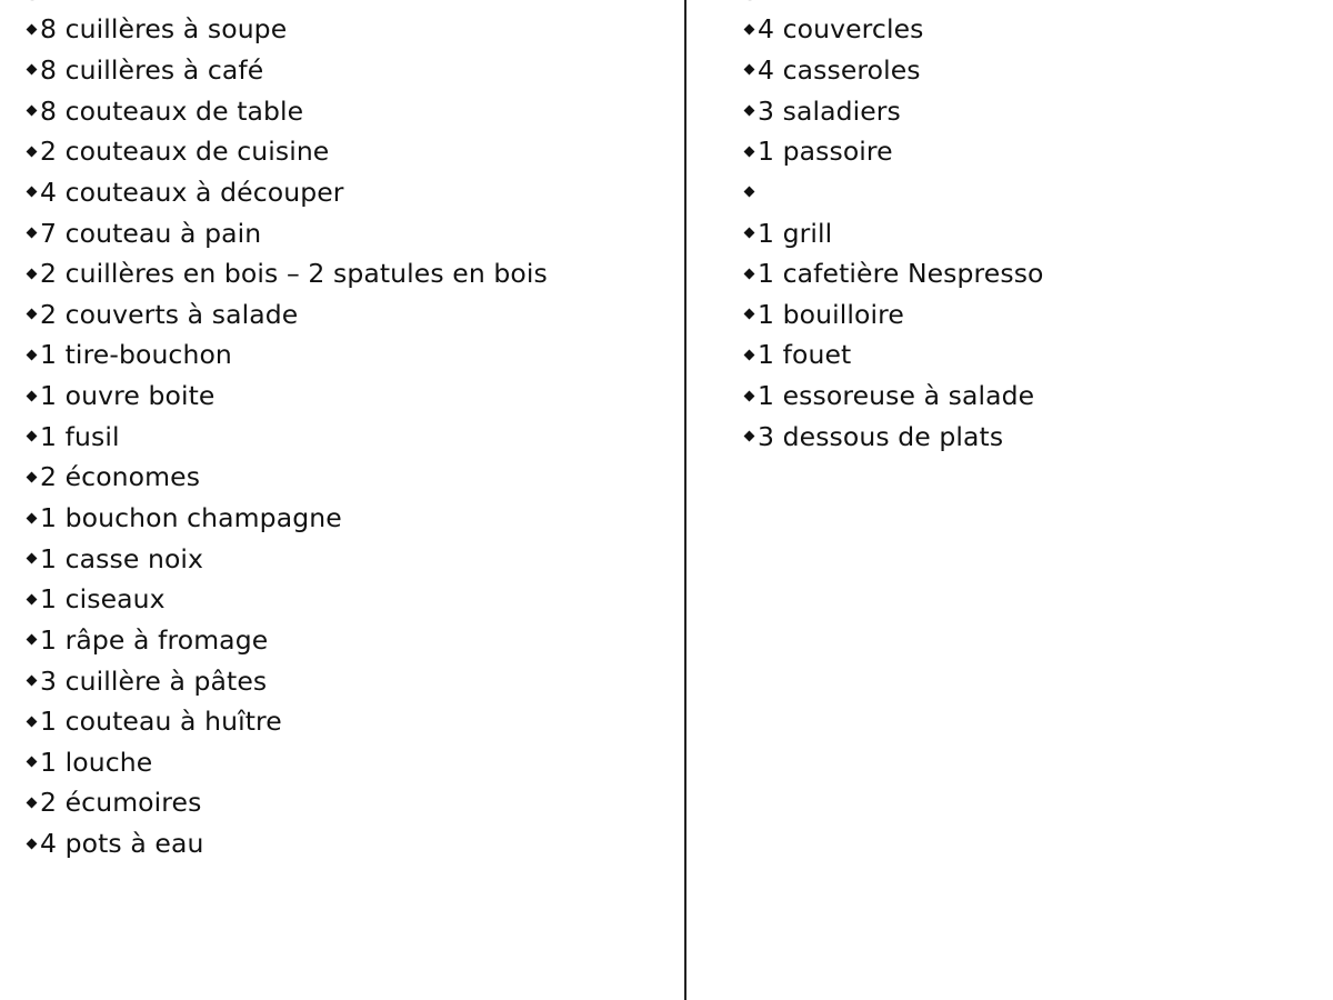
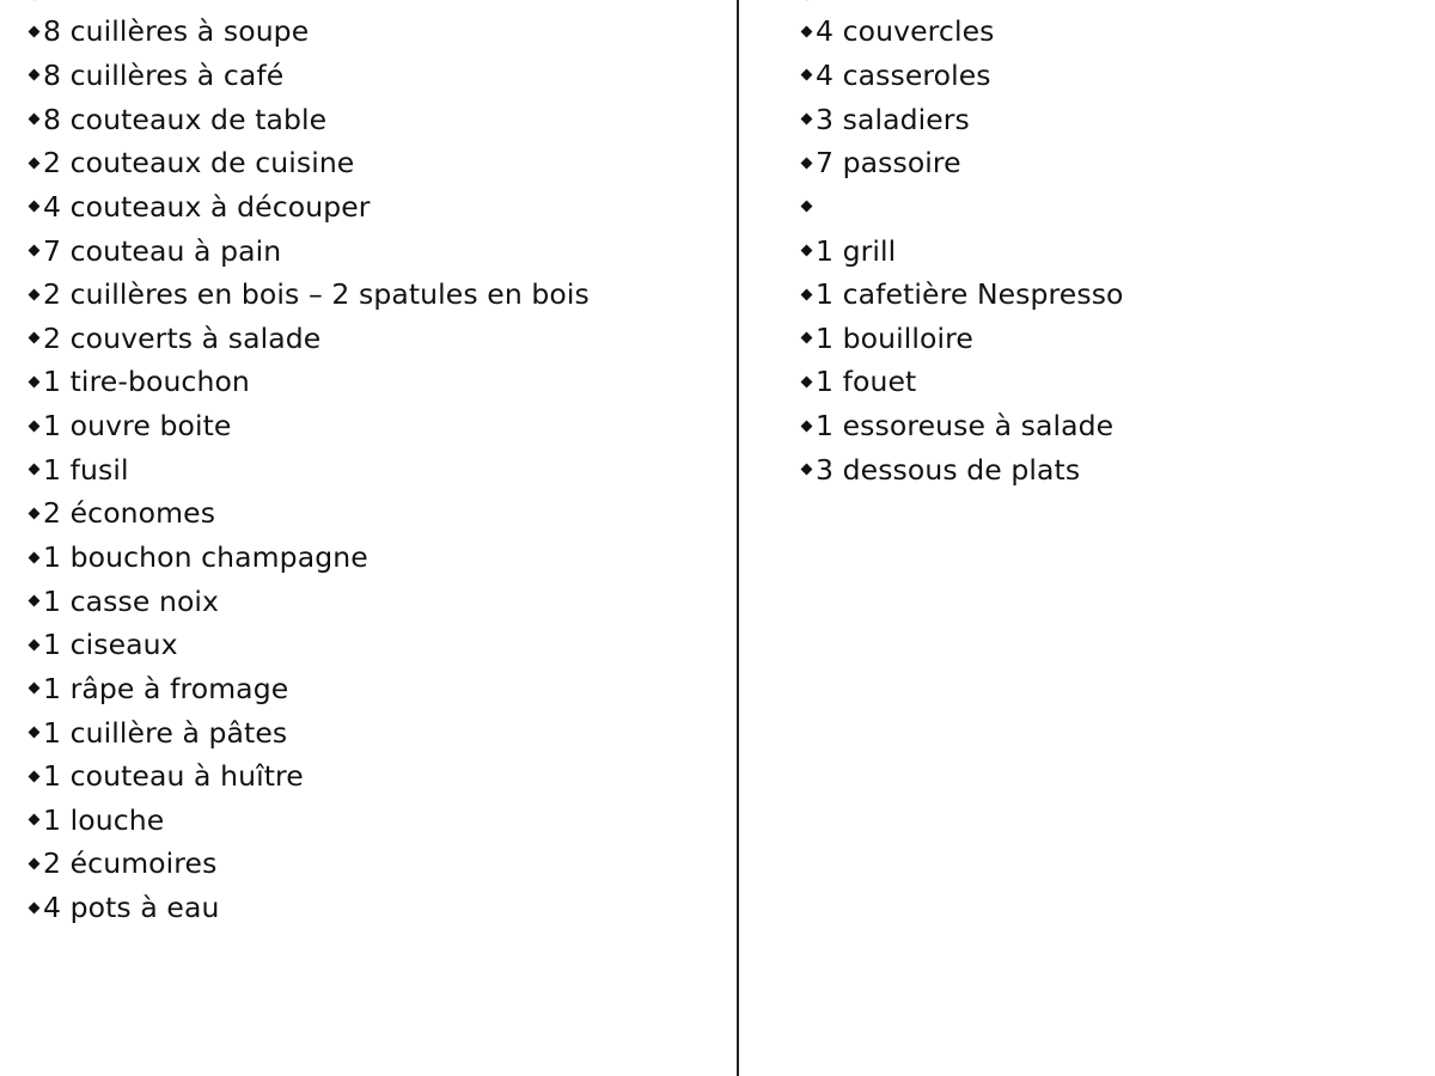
  8 cuillères à soupe
  8 cuillères à café
  8 couteaux de table
  2 couteaux de cuisine
  4 couteaux à découper
  7 couteau à pain
  2 cuillères en bois – 2 spatules en bois
  2 couverts à salade
  1 tire-bouchon
  1 ouvre boite
  1 fusil
  2 économes
  1 bouchon champagne
  1 casse noix
  1 ciseaux
  1 râpe à fromage
- 3 cuillère à pâtes
+ 1 cuillère à pâtes
  1 couteau à huître
  1 louche
  2 écumoires
  4 pots à eau
  4 couvercles
  4 casseroles
  3 saladiers
- 1 passoire
+ 7 passoire
  1 grill
  1 cafetière Nespresso
  1 bouilloire
  1 fouet
  1 essoreuse à salade
  3 dessous de plats
